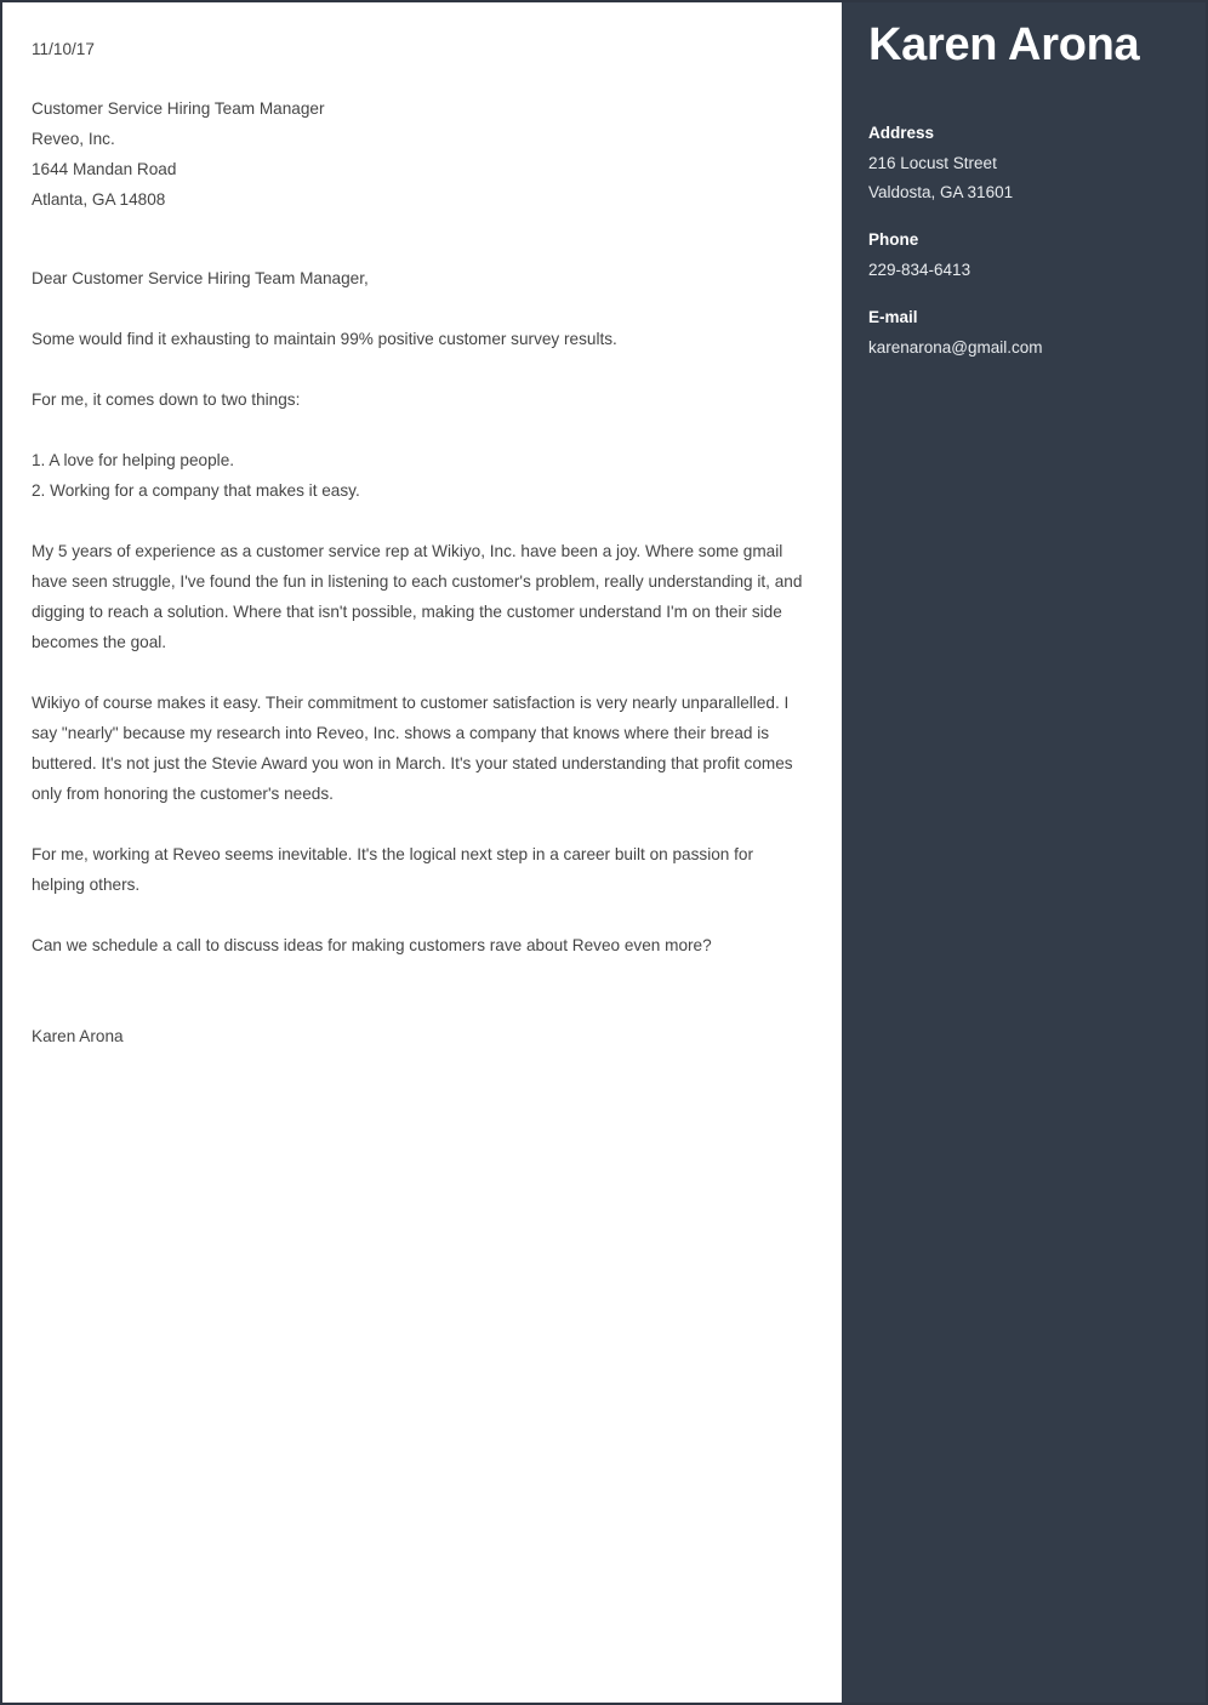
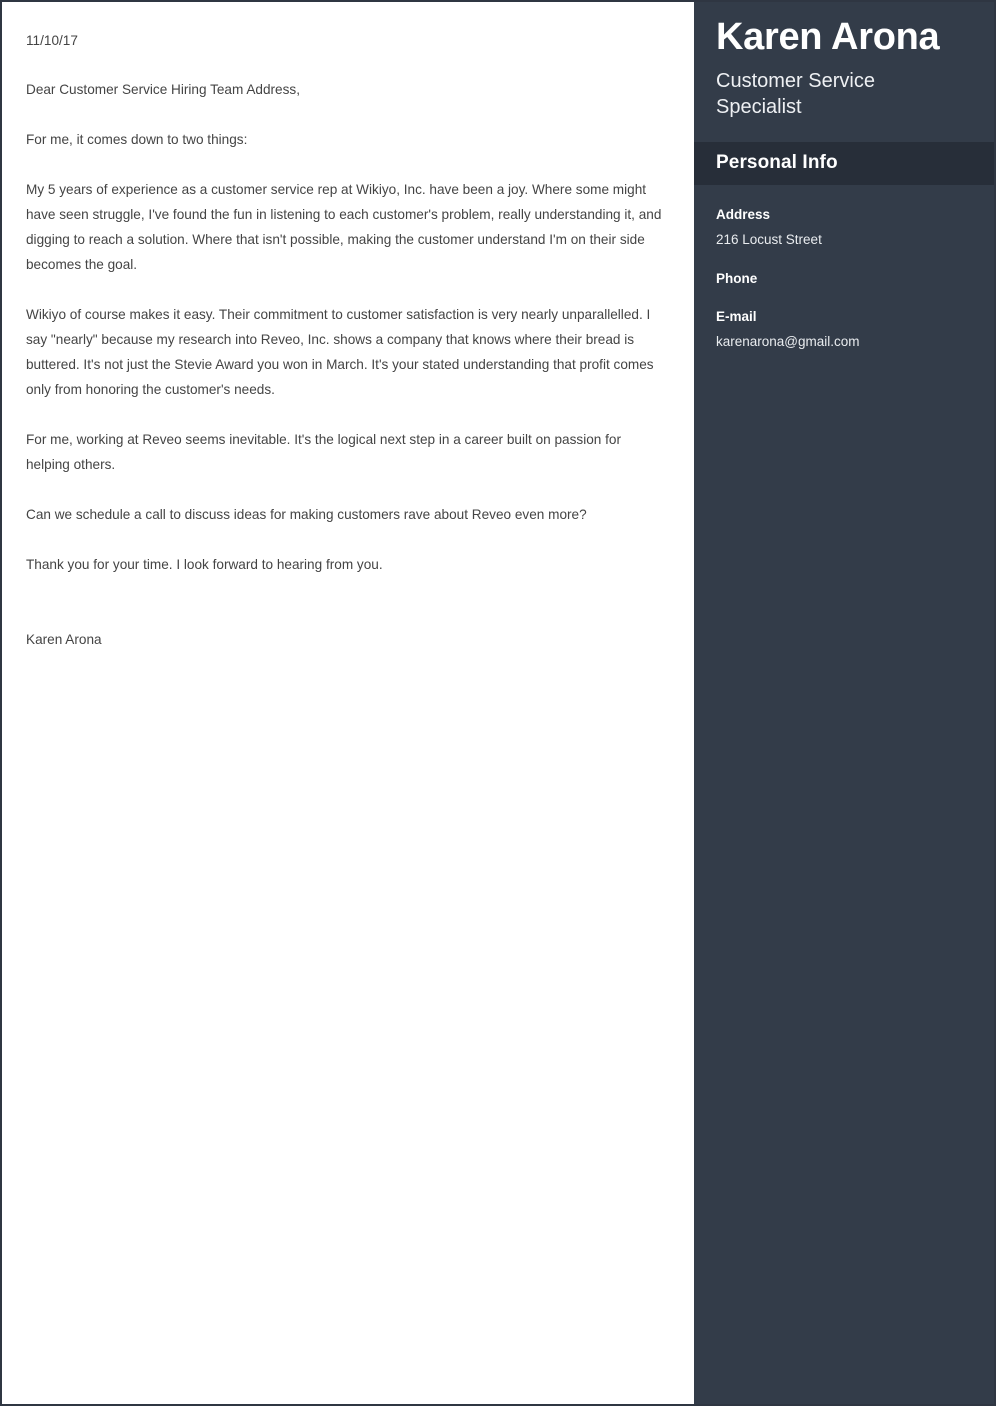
  11/10/17
- Customer Service Hiring Team Manager
- Reveo, Inc.
- 1644 Mandan Road
- Atlanta, GA 14808
- Dear Customer Service Hiring Team Manager,
+ Dear Customer Service Hiring Team Address,
- Some would find it exhausting to maintain 99% positive customer survey results.
  For me, it comes down to two things:
- 1. A love for helping people.
- 2. Working for a company that makes it easy.
- My 5 years of experience as a customer service rep at Wikiyo, Inc. have been a joy. Where some gmail have seen struggle, I've found the fun in listening to each customer's problem, really understanding it, and digging to reach a solution. Where that isn't possible, making the customer understand I'm on their side becomes the goal.
+ My 5 years of experience as a customer service rep at Wikiyo, Inc. have been a joy. Where some might have seen struggle, I've found the fun in listening to each customer's problem, really understanding it, and digging to reach a solution. Where that isn't possible, making the customer understand I'm on their side becomes the goal.
  Wikiyo of course makes it easy. Their commitment to customer satisfaction is very nearly unparallelled. I say "nearly" because my research into Reveo, Inc. shows a company that knows where their bread is buttered. It's not just the Stevie Award you won in March. It's your stated understanding that profit comes only from honoring the customer's needs.
  For me, working at Reveo seems inevitable. It's the logical next step in a career built on passion for helping others.
  Can we schedule a call to discuss ideas for making customers rave about Reveo even more?
+ Thank you for your time. I look forward to hearing from you.
  Karen Arona
  Karen Arona
+ Customer Service Specialist
+ Personal Info
  Address
  216 Locust Street
- Valdosta, GA 31601
  Phone
- 229-834-6413
  E-mail
  karenarona@gmail.com
